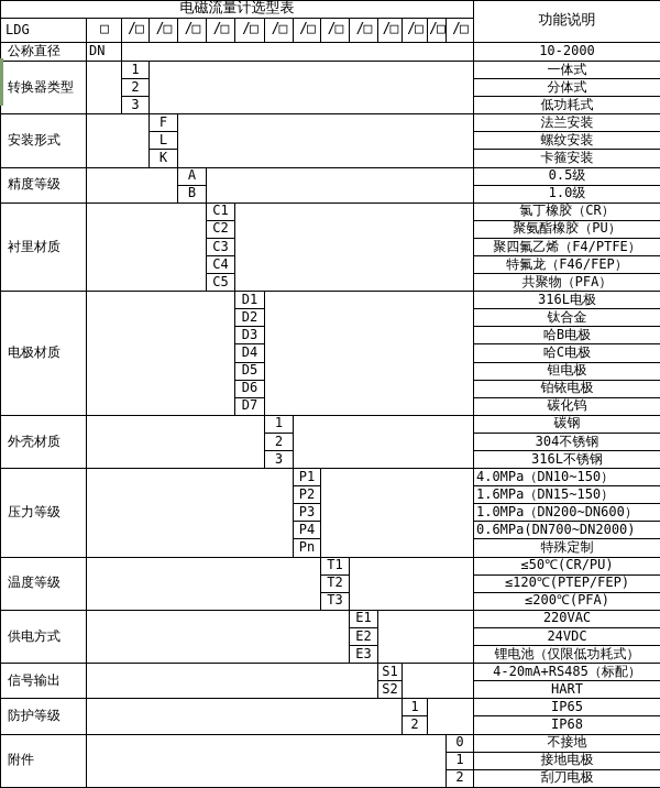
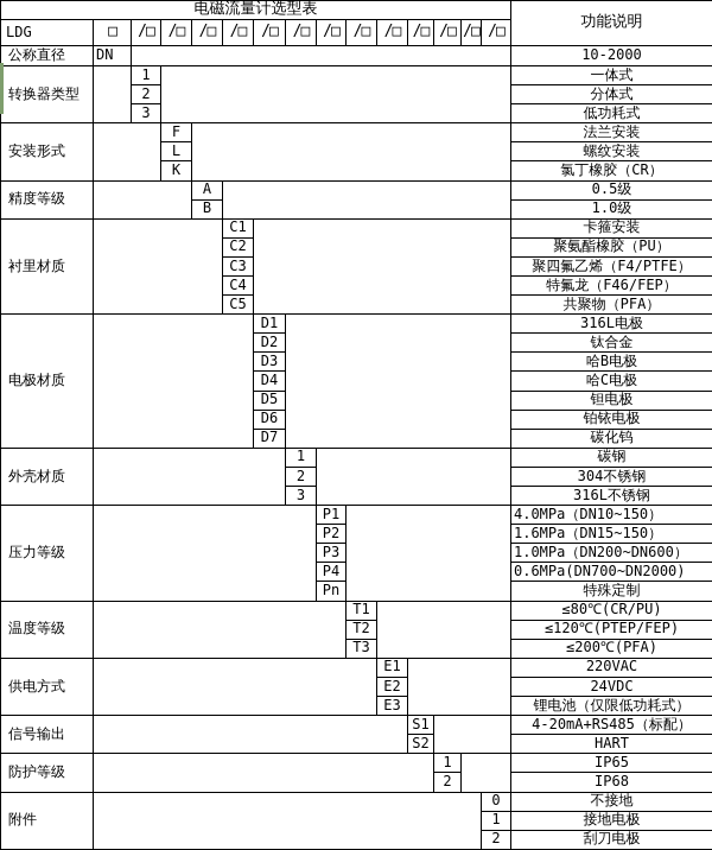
  电磁流量计选型表	功能说明
  LDG	□	/□	/□	/□	/□	/□	/□	/□	/□	/□	/□	/□	/□	/□
  公称直径	DN		10-2000
  转换器类型		1		一体式
  2	分体式
  3	低功耗式
  安装形式		F		法兰安装
  L	螺纹安装
- K	卡箍安装
+ K	氯丁橡胶（CR）
  精度等级		A		0.5级
  B	1.0级
- 衬里材质		C1		氯丁橡胶（CR）
+ 衬里材质		C1		卡箍安装
  C2	聚氨酯橡胶（PU）
  C3	聚四氟乙烯（F4/PTFE）
  C4	特氟龙（F46/FEP）
  C5	共聚物（PFA）
  电极材质		D1		316L电极
  D2	钛合金
  D3	哈B电极
  D4	哈C电极
  D5	钽电极
  D6	铂铱电极
  D7	碳化钨
  外壳材质		1		碳钢
  2	304不锈钢
  3	316L不锈钢
  压力等级		P1		4.0MPa（DN10~150）
  P2	1.6MPa（DN15~150）
  P3	1.0MPa（DN200~DN600）
  P4	0.6MPa(DN700~DN2000)
  Pn	特殊定制
- 温度等级		T1		≤50℃(CR/PU)
+ 温度等级		T1		≤80℃(CR/PU)
  T2	≤120℃(PTEP/FEP)
  T3	≤200℃(PFA)
  供电方式		E1		220VAC
  E2	24VDC
  E3	锂电池（仅限低功耗式）
  信号输出		S1		4-20mA+RS485（标配）
  S2	HART
  防护等级		1		IP65
  2	IP68
  附件		0	不接地
  1	接地电极
  2	刮刀电极
